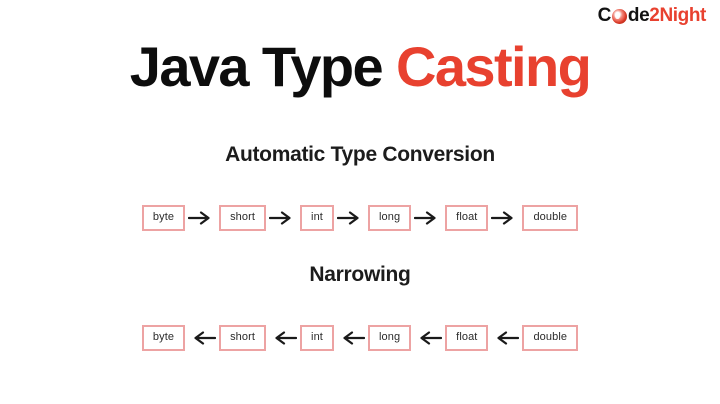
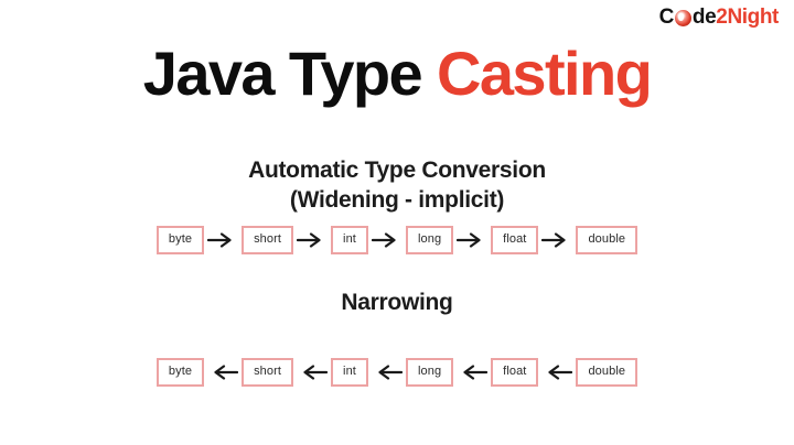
  C
  de
  2Night
  Java Type Casting
  Automatic Type Conversion
+ (Widening - implicit)
  byte
  short
  int
  long
  float
  double
  Narrowing
  byte
  short
  int
  long
  float
  double
